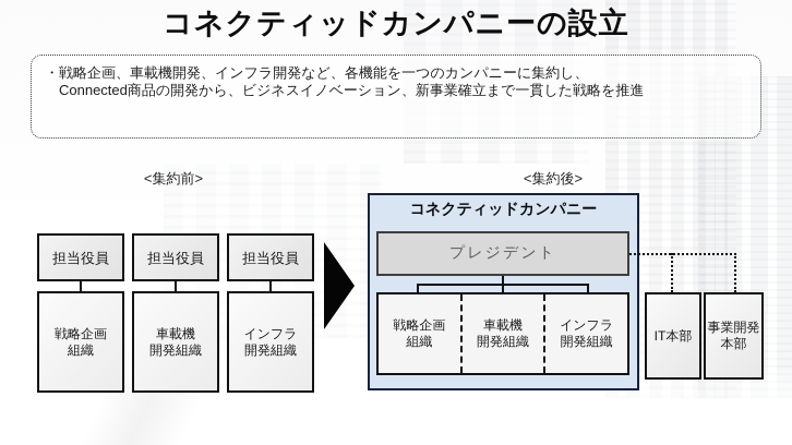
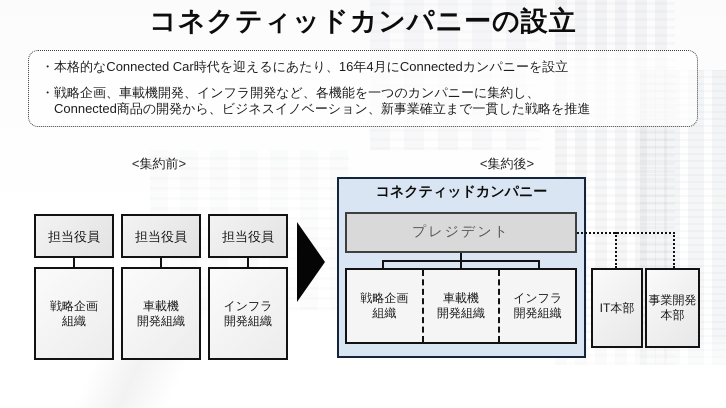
  コネクティッドカンパニーの設立
+ ・本格的なConnected Car時代を迎えるにあたり、16年4月にConnectedカンパニーを設立
  ・戦略企画、車載機開発、インフラ開発など、各機能を一つのカンパニーに集約し、
  Connected商品の開発から、ビジネスイノベーション、新事業確立まで一貫した戦略を推進
  <集約前>
  <集約後>
  担当役員
  担当役員
  担当役員
  戦略企画
  組織
  車載機
  開発組織
  インフラ
  開発組織
  コネクティッドカンパニー
  プレジデント
  戦略企画
  組織
  車載機
  開発組織
  インフラ
  開発組織
  IT本部
  事業開発
  本部
